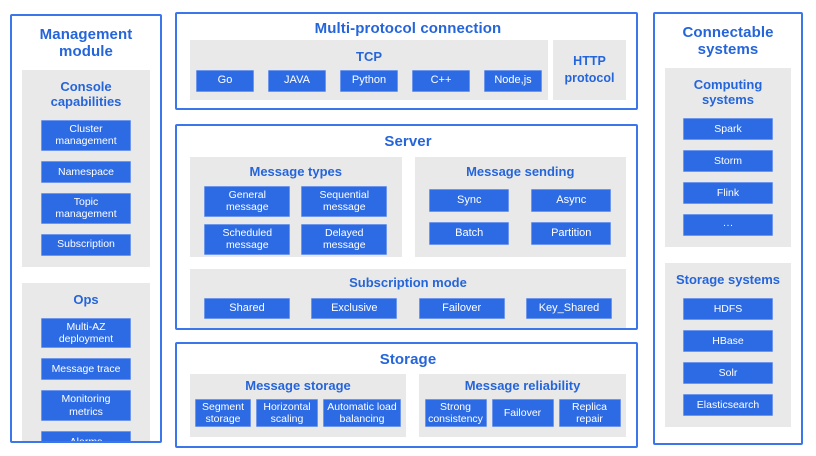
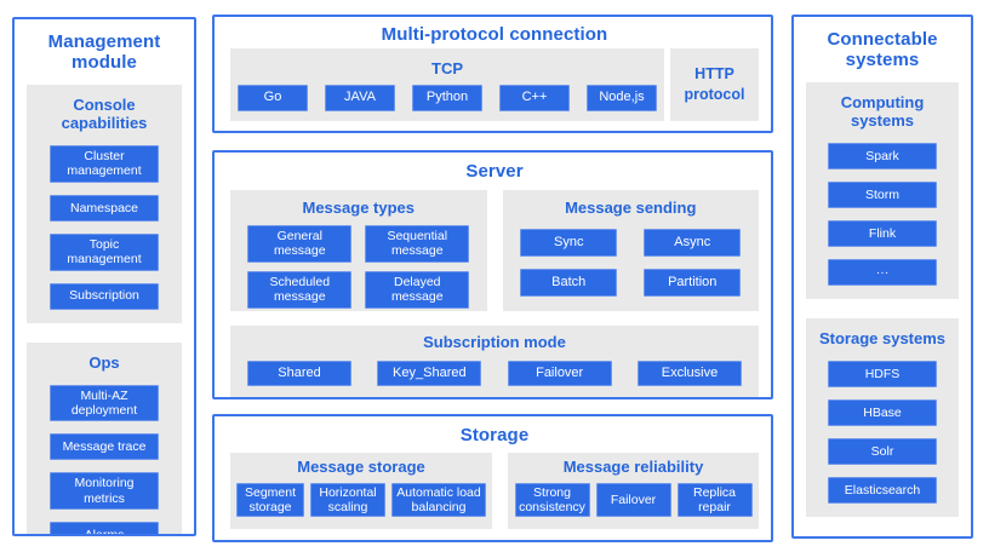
  Management module
  Console capabilities
  Cluster
  management
  Namespace
  Topic
  management
  Subscription
  Ops
  Multi-AZ
  deployment
  Message trace
  Monitoring
  metrics
  Multi-protocol connection
  TCP
  Go
  JAVA
  Python
  C++
  Node,js
  HTTP
  protocol
  Server
  Message types
  General
  message
  Sequential
  message
  Scheduled
  message
  Delayed message
  Message sending
  Sync
  Async
  Batch
  Partition
  Subscription mode
  Shared
- Exclusive
+ Key_Shared
  Failover
- Key_Shared
+ Exclusive
  Storage
  Message storage
  Segment
  storage
  Horizontal
  scaling
  Automatic load
  balancing
  Message reliability
  Strong
  consistency
  Failover
  Replica
  repair
  Connectable systems
  Computing systems
  Spark
  Storm
  Flink
  ···
  Storage systems
  HDFS
  HBase
  Solr
  Elasticsearch
